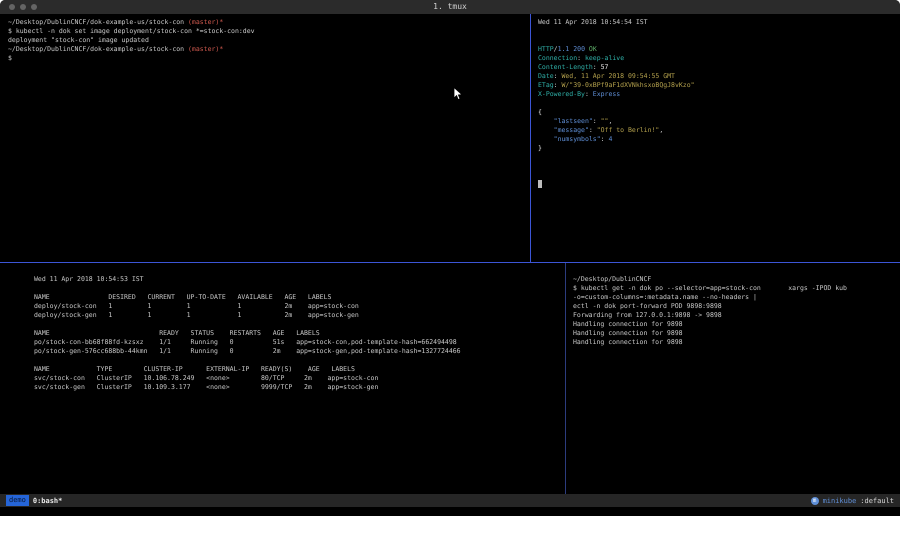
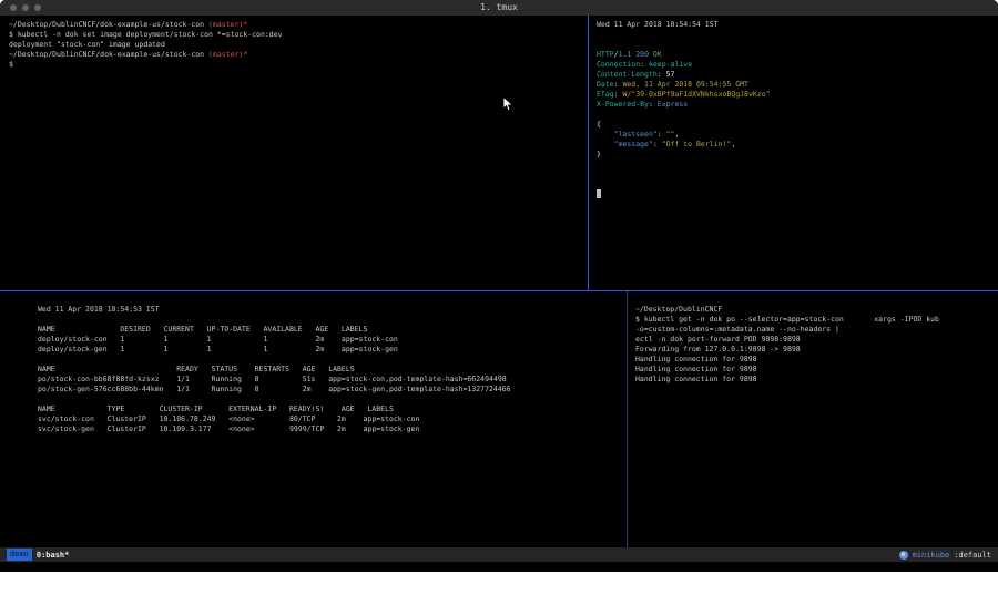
  1. tmux
  ~/Desktop/DublinCNCF/dok-example-us/stock-con (master)*
  $ kubectl -n dok set image deployment/stock-con *=stock-con:dev
  deployment "stock-con" image updated
  ~/Desktop/DublinCNCF/dok-example-us/stock-con (master)*
  $
  Wed 11 Apr 2018 10:54:54 IST
  HTTP/1.1 200 OK
  Connection: keep-alive
  Content-Length: 57
  Date: Wed, 11 Apr 2018 09:54:55 GMT
  ETag: W/"39-0xBPf9aF1dXVNkhsxoBQgJ8vKzo"
  X-Powered-By: Express
  {
  "lastseen": "",
  "message": "Off to Berlin!",
- "numsymbols": 4
  }
  Wed 11 Apr 2018 10:54:53 IST
  NAME DESIRED CURRENT UP-TO-DATE AVAILABLE AGE LABELS
  deploy/stock-con 1 1 1 1 2m app=stock-con
  deploy/stock-gen 1 1 1 1 2m app=stock-gen
  NAME READY STATUS RESTARTS AGE LABELS
  po/stock-con-bb68f88fd-kzsxz 1/1 Running 0 51s app=stock-con,pod-template-hash=662494498
  po/stock-gen-576cc688bb-44kmn 1/1 Running 0 2m app=stock-gen,pod-template-hash=1327724466
  NAME TYPE CLUSTER-IP EXTERNAL-IP READY(S) AGE LABELS
  svc/stock-con ClusterIP 10.106.78.249 <none> 80/TCP 2m app=stock-con
  svc/stock-gen ClusterIP 10.109.3.177 <none> 9999/TCP 2m app=stock-gen
  ~/Desktop/DublinCNCF
  $ kubectl get -n dok po --selector=app=stock-con xargs -IPOD kub
  -o=custom-columns=:metadata.name --no-headers |
  ectl -n dok port-forward POD 9898:9898
  Forwarding from 127.0.0.1:9898 -> 9898
  Handling connection for 9898
  Handling connection for 9898
  Handling connection for 9898
  demo
  0:bash*
  minikube
  :default
